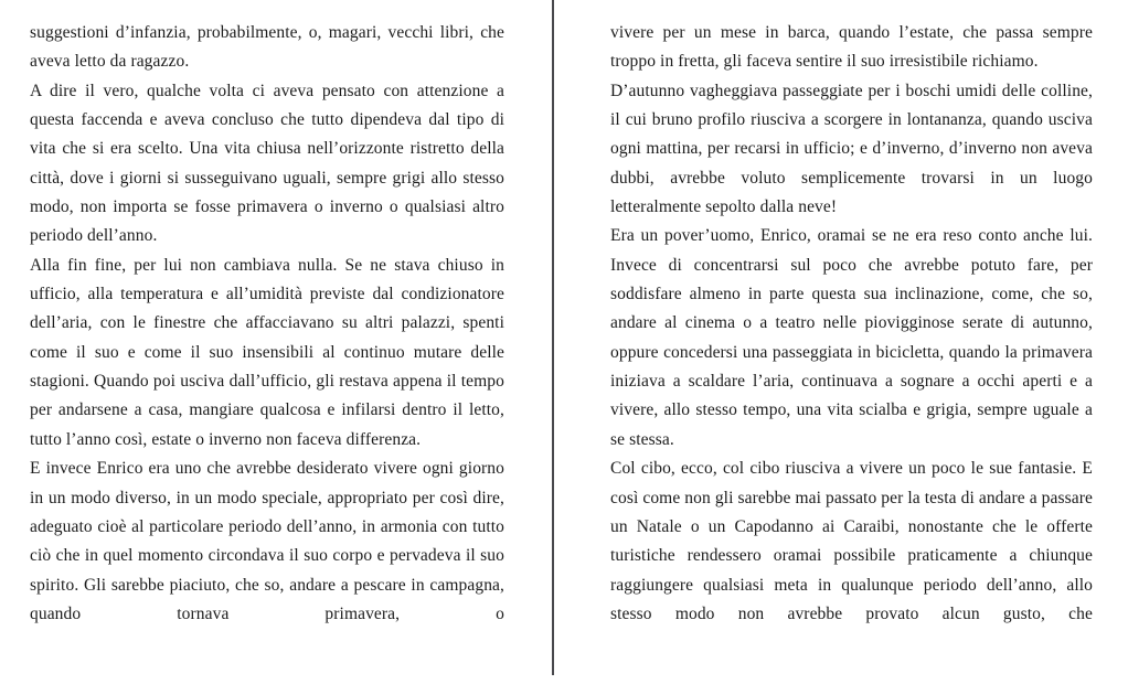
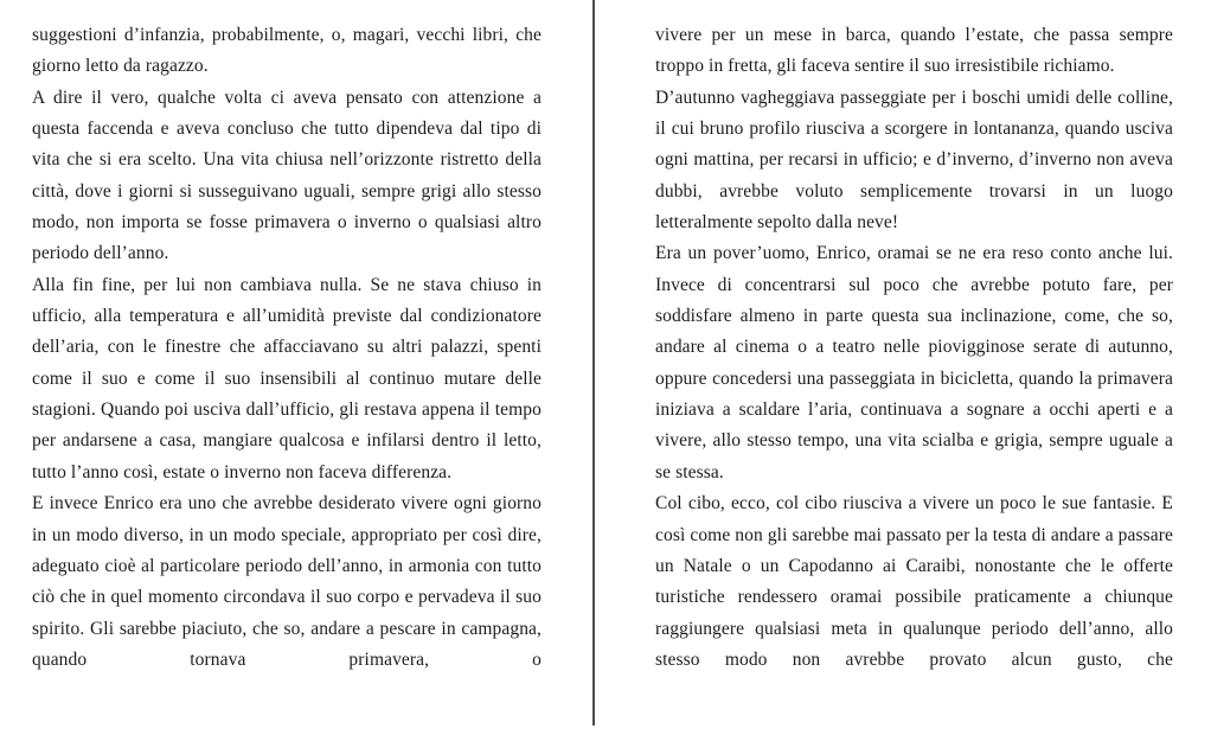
- suggestioni d’infanzia, probabilmente, o, magari, vecchi libri, che aveva letto da ragazzo.
+ suggestioni d’infanzia, probabilmente, o, magari, vecchi libri, che giorno letto da ragazzo.
  A dire il vero, qualche volta ci aveva pensato con attenzione a questa faccenda e aveva concluso che tutto dipendeva dal tipo di vita che si era scelto. Una vita chiusa nell’orizzonte ristretto della città, dove i giorni si susseguivano uguali, sempre grigi allo stesso modo, non importa se fosse primavera o inverno o qualsiasi altro periodo dell’anno.
  Alla fin fine, per lui non cambiava nulla. Se ne stava chiuso in ufficio, alla temperatura e all’umidità previste dal condizionatore dell’aria, con le finestre che affacciavano su altri palazzi, spenti come il suo e come il suo insensibili al continuo mutare delle stagioni. Quando poi usciva dall’ufficio, gli restava appena il tempo per andarsene a casa, mangiare qualcosa e infilarsi dentro il letto, tutto l’anno così, estate o inverno non faceva differenza.
  E invece Enrico era uno che avrebbe desiderato vivere ogni giorno in un modo diverso, in un modo speciale, appropriato per così dire, adeguato cioè al particolare periodo dell’anno, in armonia con tutto ciò che in quel momento circondava il suo corpo e pervadeva il suo spirito. Gli sarebbe piaciuto, che so, andare a pescare in campagna, quando tornava primavera, o
  vivere per un mese in barca, quando l’estate, che passa sempre troppo in fretta, gli faceva sentire il suo irresistibile richiamo.
  D’autunno vagheggiava passeggiate per i boschi umidi delle colline, il cui bruno profilo riusciva a scorgere in lontananza, quando usciva ogni mattina, per recarsi in ufficio; e d’inverno, d’inverno non aveva dubbi, avrebbe voluto semplicemente trovarsi in un luogo letteralmente sepolto dalla neve!
  Era un pover’uomo, Enrico, oramai se ne era reso conto anche lui. Invece di concentrarsi sul poco che avrebbe potuto fare, per soddisfare almeno in parte questa sua inclinazione, come, che so, andare al cinema o a teatro nelle piovigginose serate di autunno, oppure concedersi una passeggiata in bicicletta, quando la primavera iniziava a scaldare l’aria, continuava a sognare a occhi aperti e a vivere, allo stesso tempo, una vita scialba e grigia, sempre uguale a se stessa.
  Col cibo, ecco, col cibo riusciva a vivere un poco le sue fantasie. E così come non gli sarebbe mai passato per la testa di andare a passare un Natale o un Capodanno ai Caraibi, nonostante che le offerte turistiche rendessero oramai possibile praticamente a chiunque raggiungere qualsiasi meta in qualunque periodo dell’anno, allo stesso modo non avrebbe provato alcun gusto, che
